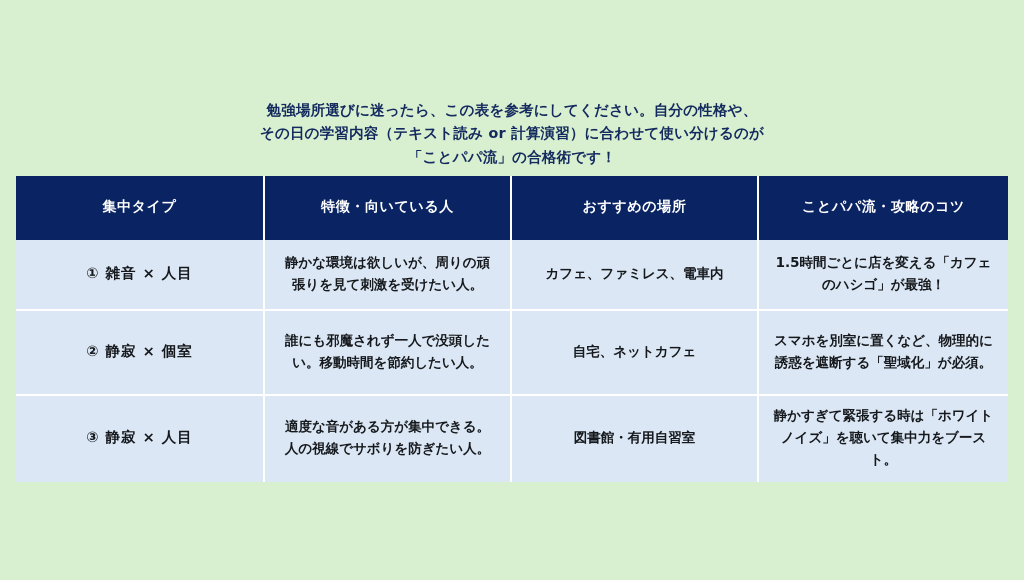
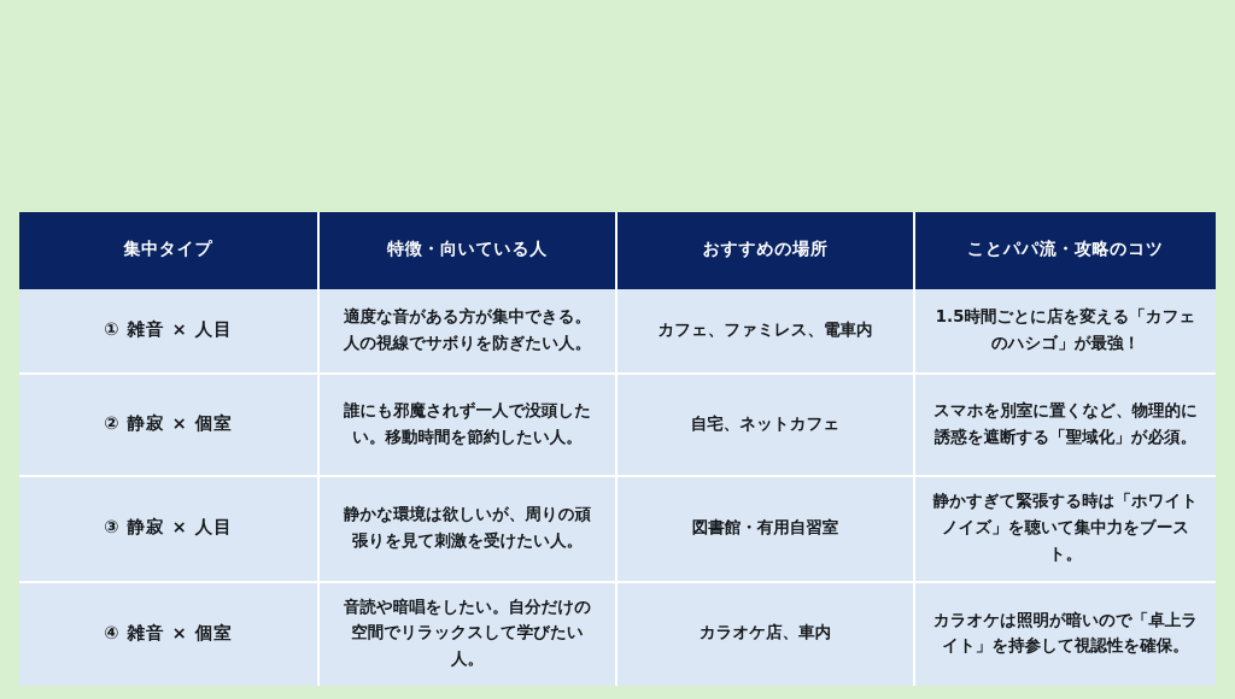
- 勉強場所選びに迷ったら、この表を参考にしてください。自分の性格や、
- その日の学習内容（テキスト読み or 計算演習）に合わせて使い分けるのが
- 「ことパパ流」の合格術です！
  集中タイプ	特徴・向いている人	おすすめの場所	ことパパ流・攻略のコツ
- ① 雑音 × 人目	静かな環境は欲しいが、周りの頑張りを見て刺激を受けたい人。	カフェ、ファミレス、電車内	1.5時間ごとに店を変える「カフェのハシゴ」が最強！
+ ① 雑音 × 人目	適度な音がある方が集中できる。人の視線でサボりを防ぎたい人。	カフェ、ファミレス、電車内	1.5時間ごとに店を変える「カフェのハシゴ」が最強！
  ② 静寂 × 個室	誰にも邪魔されず一人で没頭したい。移動時間を節約したい人。	自宅、ネットカフェ	スマホを別室に置くなど、物理的に誘惑を遮断する「聖域化」が必須。
- ③ 静寂 × 人目	適度な音がある方が集中できる。人の視線でサボりを防ぎたい人。	図書館・有用自習室	静かすぎて緊張する時は「ホワイトノイズ」を聴いて集中力をブースト。
+ ③ 静寂 × 人目	静かな環境は欲しいが、周りの頑張りを見て刺激を受けたい人。	図書館・有用自習室	静かすぎて緊張する時は「ホワイトノイズ」を聴いて集中力をブースト。
+ ④ 雑音 × 個室	音読や暗唱をしたい。自分だけの空間でリラックスして学びたい人。	カラオケ店、車内	カラオケは照明が暗いので「卓上ライト」を持参して視認性を確保。
